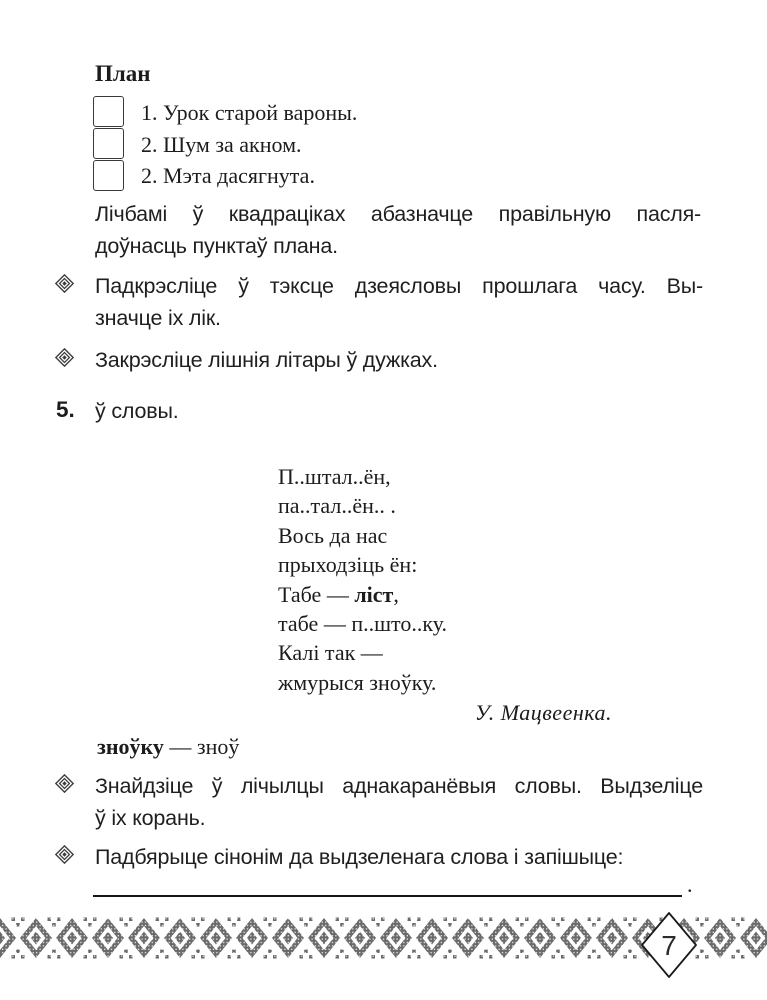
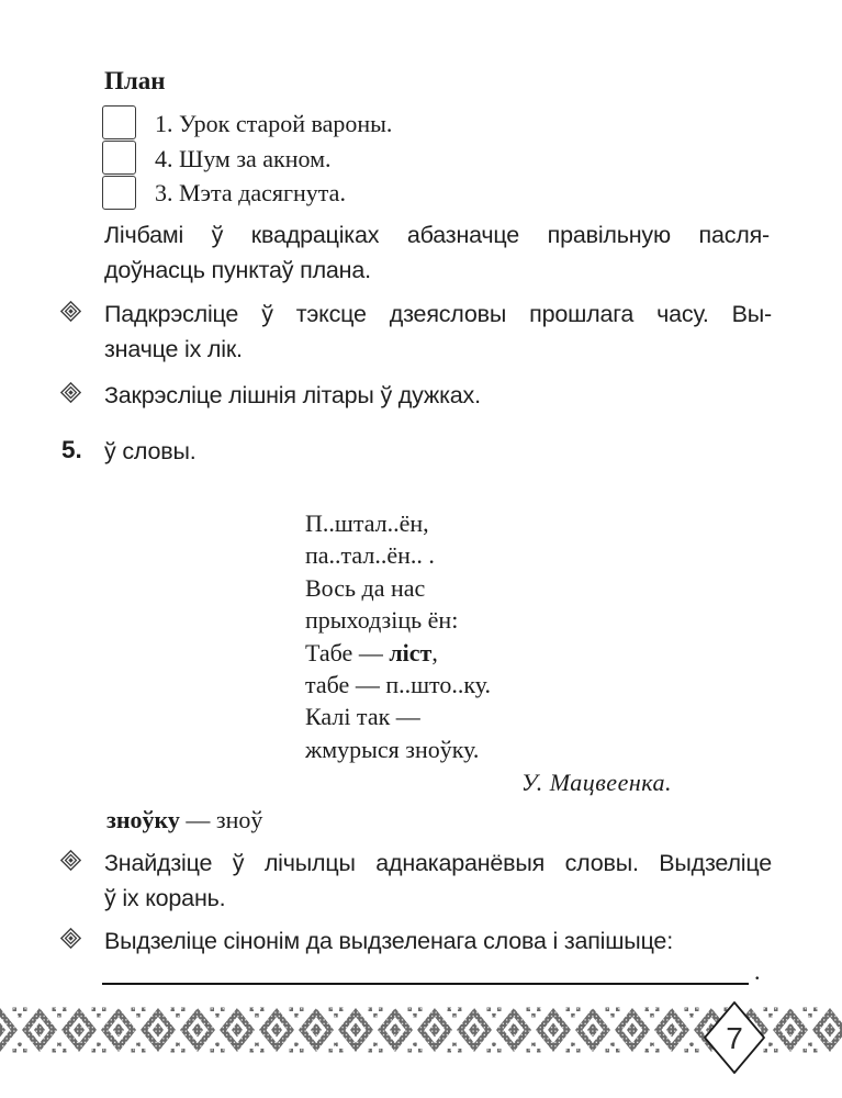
  План
  1. Урок старой вароны.
- 2. Шум за акном.
+ 4. Шум за акном.
- 2. Мэта дасягнута.
+ 3. Мэта дасягнута.
  Лічбамі ў квадраціках абазначце правільную пасля-
  доўнасць пунктаў плана.
  Падкрэсліце ў тэксце дзеясловы прошлага часу. Вы-
  значце іх лік.
  Закрэсліце лішнія літары ў дужках.
  5.
  ў словы.
  П..штал..ён,
  па..тал..ён.. .
  Вось да нас
  прыходзіць ён:
  Табе — ліст,
  табе — п..што..ку.
  Калі так —
  жмурыся зноўку.
  У. Мацвеенка.
  зноўку — зноў
  Знайдзіце ў лічылцы аднакаранёвыя словы. Выдзеліце
  ў іх корань.
- Падбярыце сінонім да выдзеленага слова і запішыце:
+ Выдзеліце сінонім да выдзеленага слова і запішыце:
  .
  7
